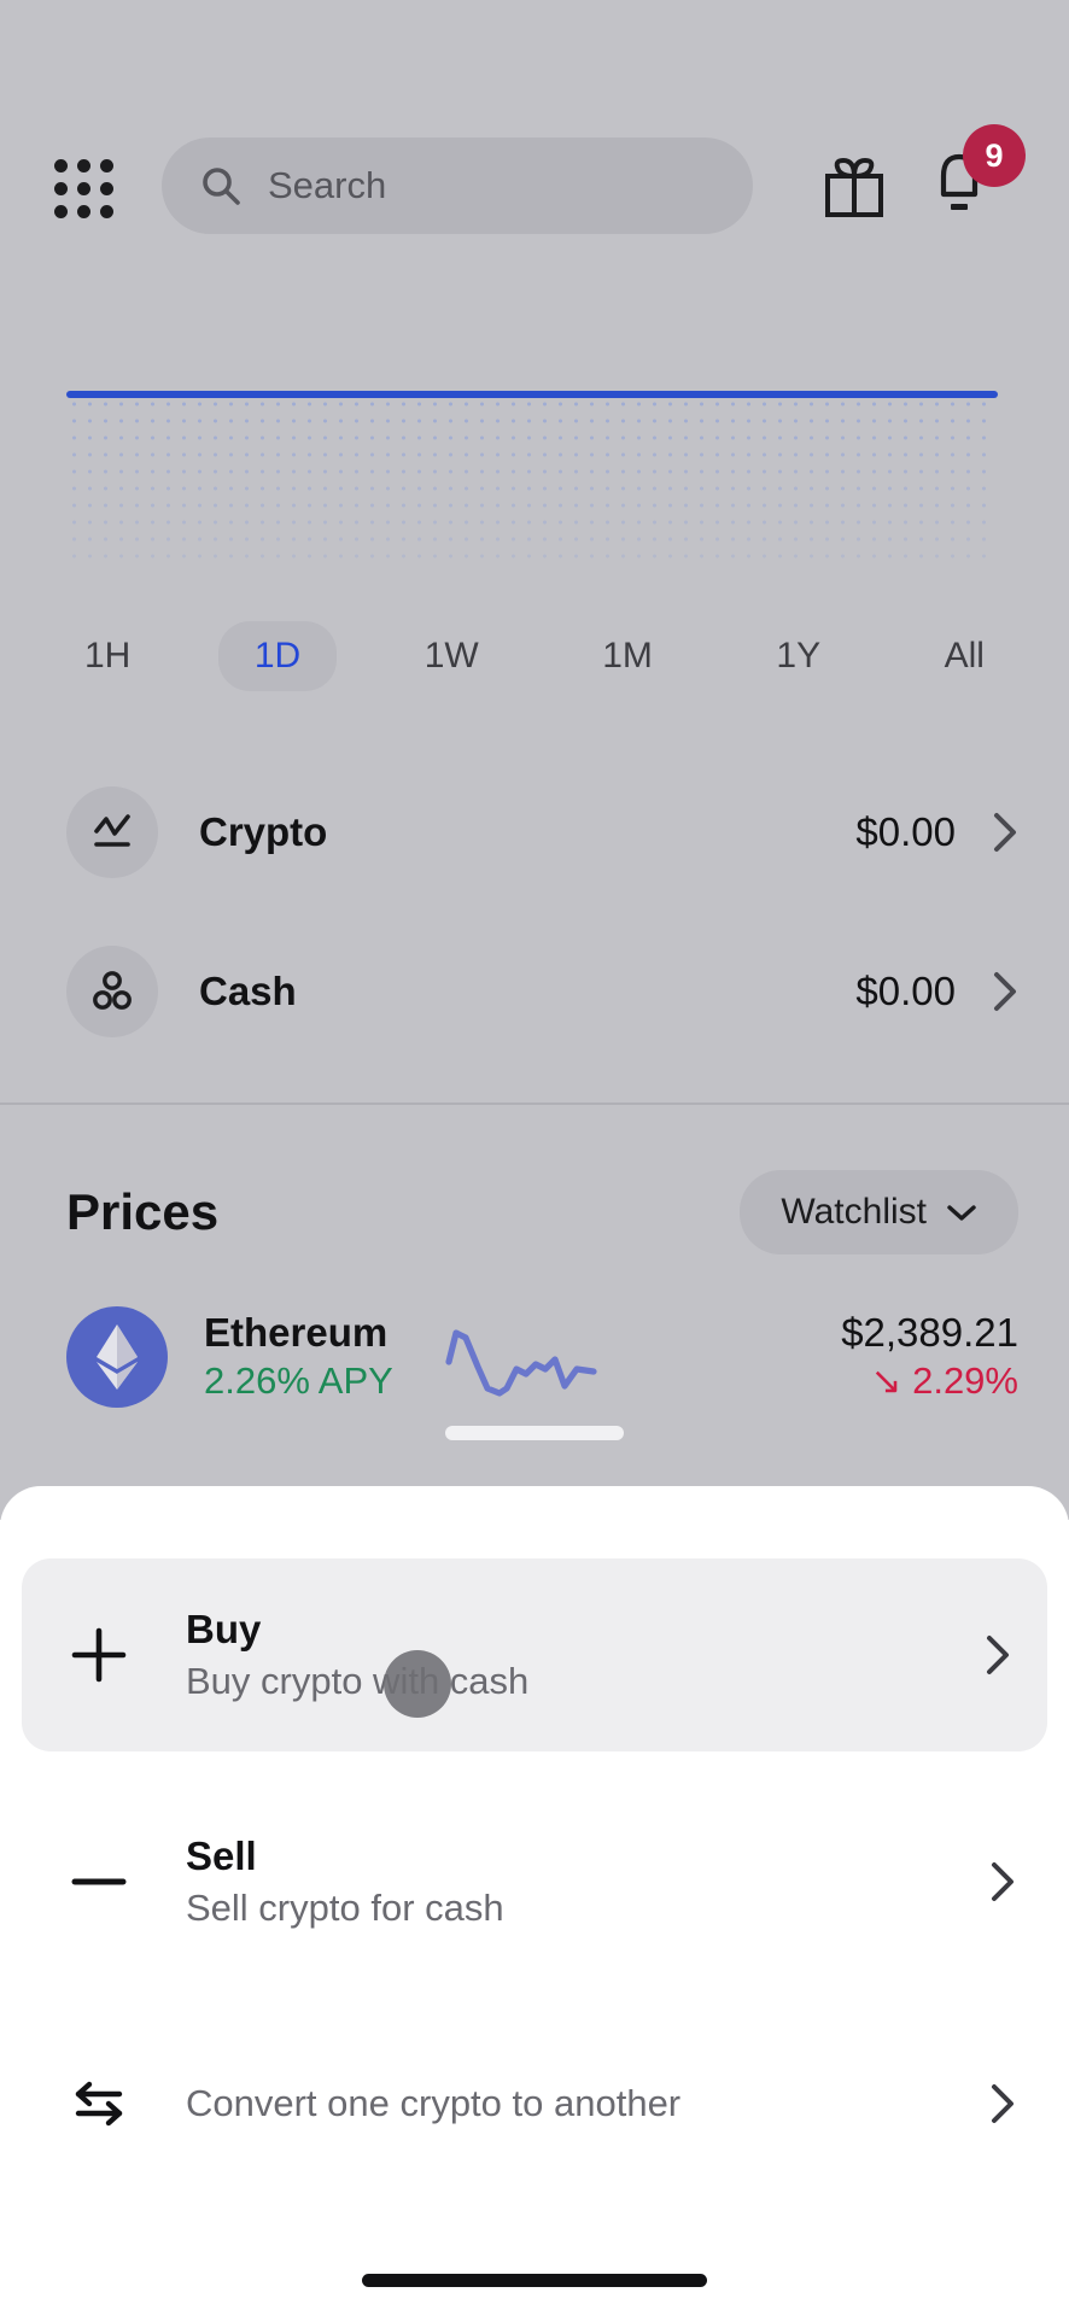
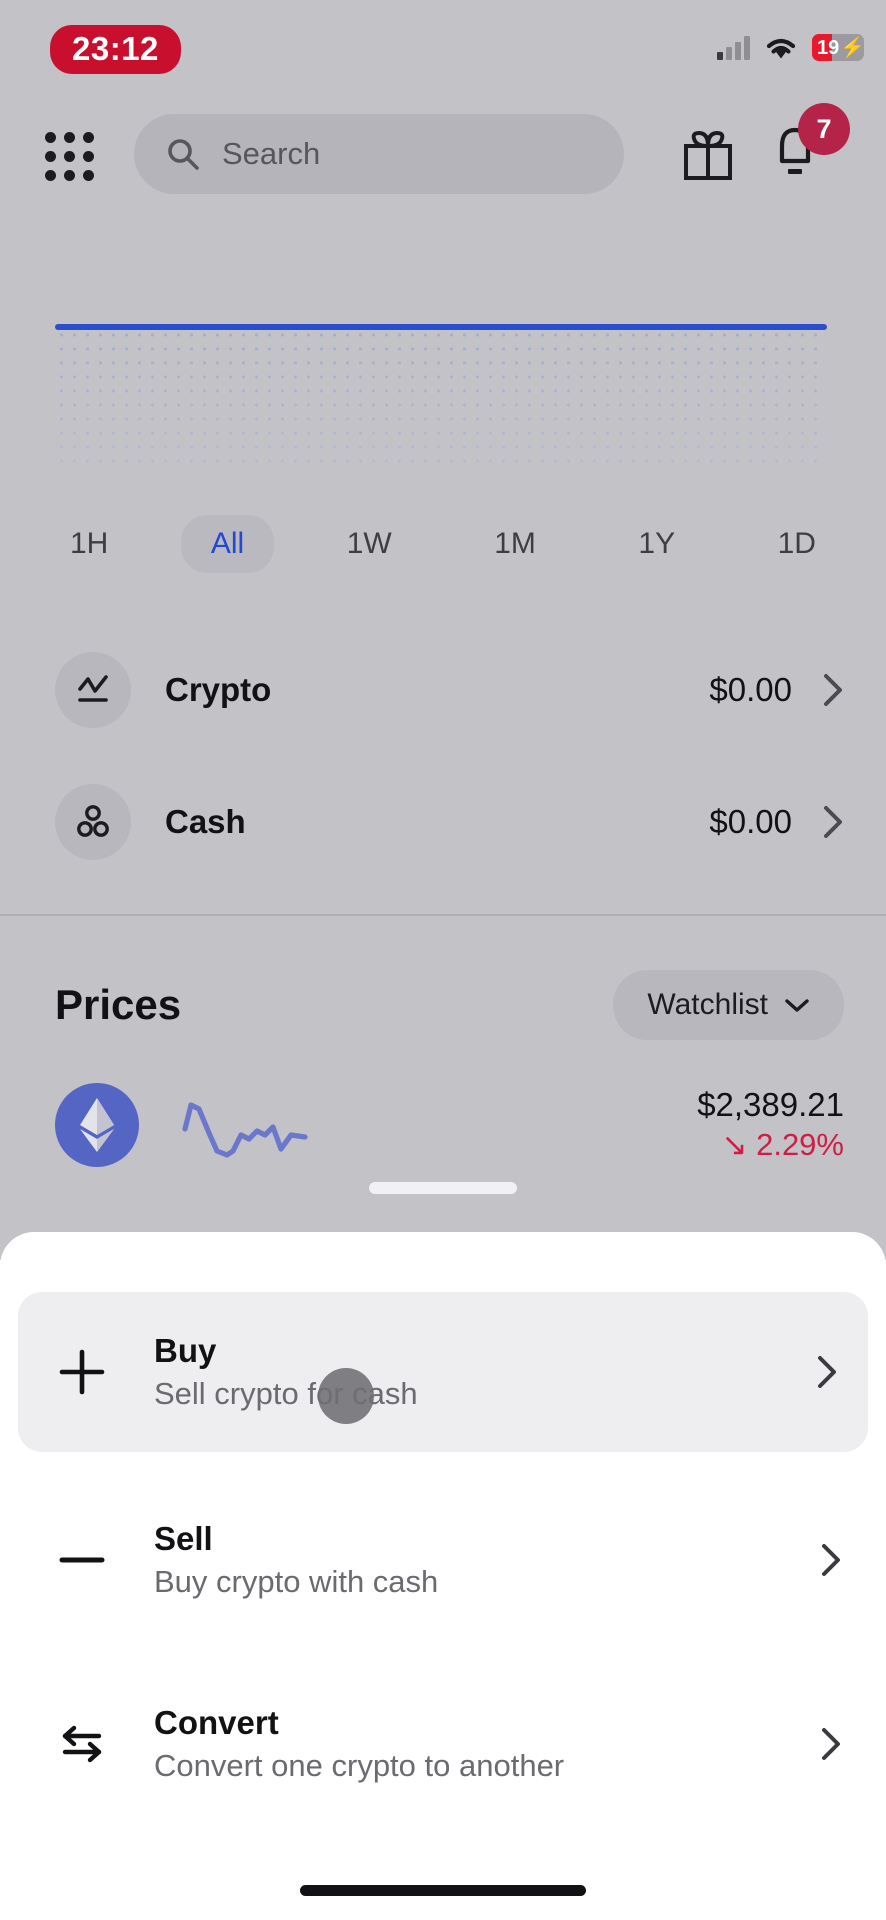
+ 23:12
+ 19
+ ⚡
  Search
- 9
+ 7
  1H
- 1D
+ All
  1W
  1M
  1Y
- All
+ 1D
  Crypto
  $0.00
  Cash
  $0.00
  Prices
  Watchlist
- Ethereum
- 2.26% APY
  $2,389.21
  ↘ 2.29%
  Buy
- Buy crypto with cash
+ Sell crypto for cash
  Sell
- Sell crypto for cash
+ Buy crypto with cash
+ Convert
  Convert one crypto to another
